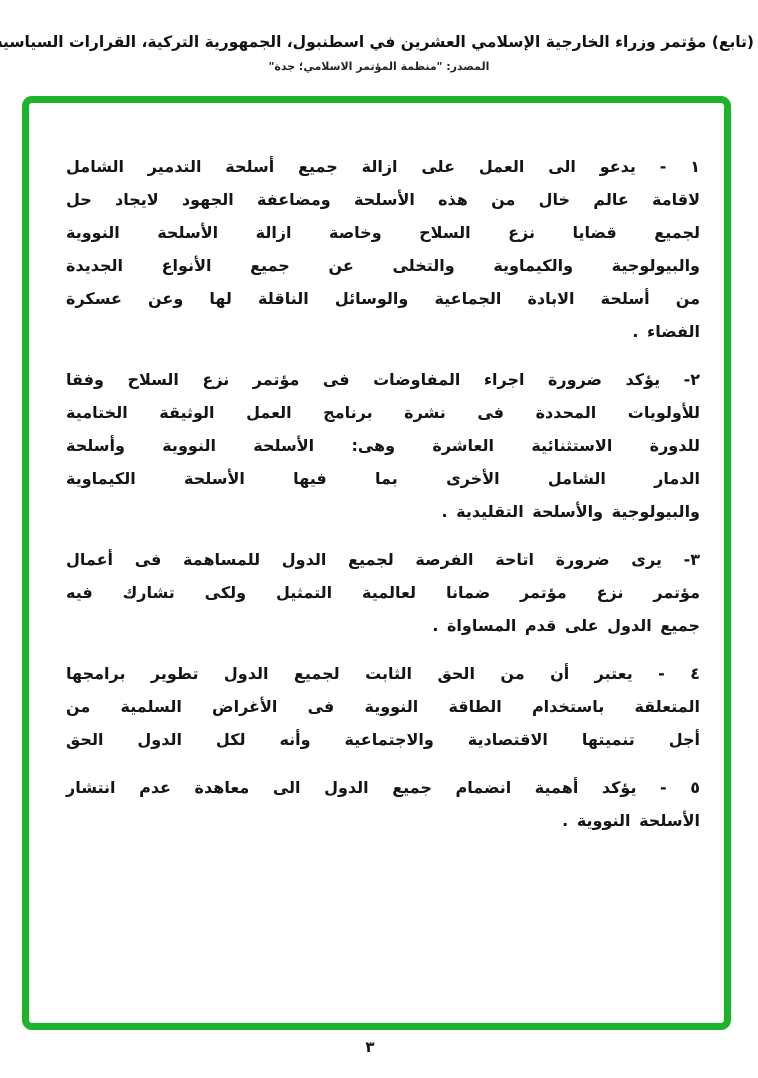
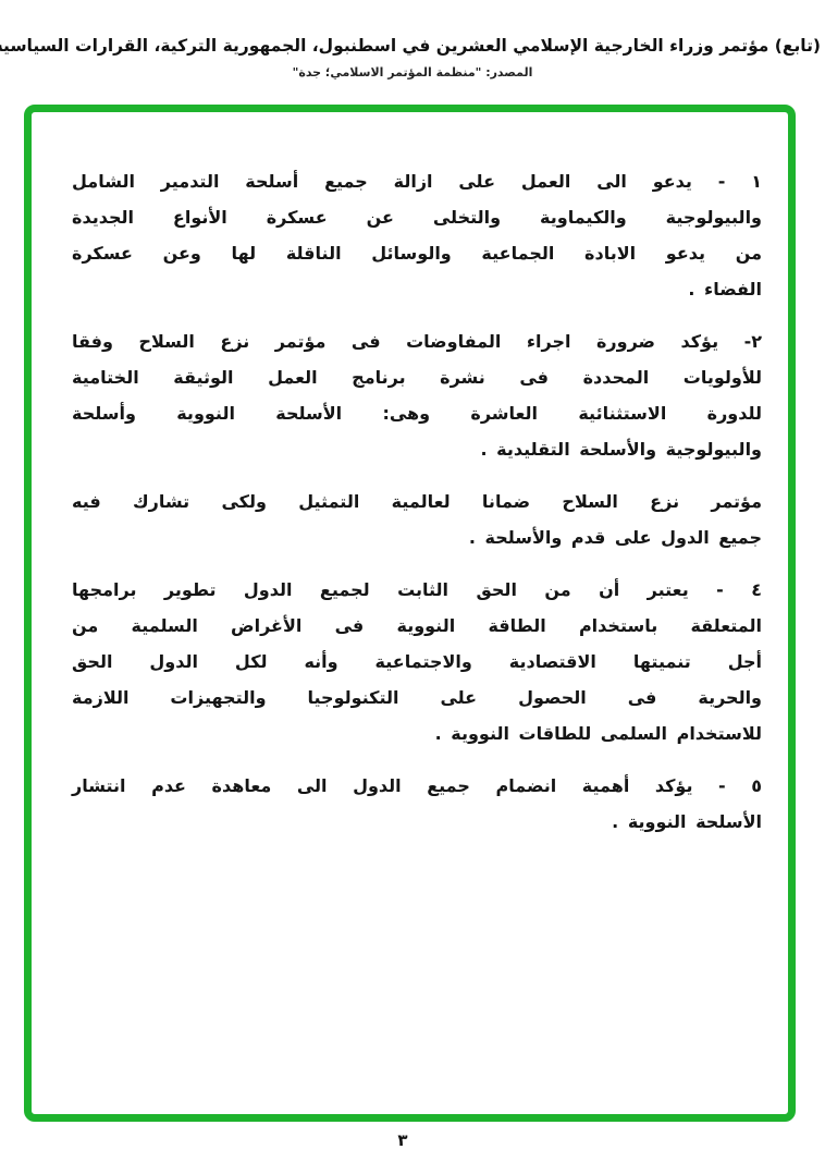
  (تابع) مؤتمر وزراء الخارجية الإسلامي العشرين في اسطنبول، الجمهورية التركية، القرارات السياسي
  المصدر: "منظمة المؤتمر الاسلامي؛ جدة"
  ١ - يدعو الى العمل على ازالة جميع أسلحة التدمير الشامل
- لاقامة عالم خال من هذه الأسلحة ومضاعفة الجهود لايجاد حل
- لجميع قضايا نزع السلاح وخاصة ازالة الأسلحة النووية
- والبيولوجية والكيماوية والتخلى عن جميع الأنواع الجديدة
+ والبيولوجية والكيماوية والتخلى عن عسكرة الأنواع الجديدة
- من أسلحة الابادة الجماعية والوسائل الناقلة لها وعن عسكرة
+ من يدعو الابادة الجماعية والوسائل الناقلة لها وعن عسكرة
  الفضاء .
  ٢- يؤكد ضرورة اجراء المفاوضات فى مؤتمر نزع السلاح وفقا
  للأولويات المحددة فى نشرة برنامج العمل الوثيقة الختامية
  للدورة الاستثنائية العاشرة وهى: الأسلحة النووية وأسلحة
- الدمار الشامل الأخرى بما فيها الأسلحة الكيماوية
  والبيولوجية والأسلحة التقليدية .
- ٣- يرى ضرورة اتاحة الفرصة لجميع الدول للمساهمة فى أعمال
- مؤتمر نزع مؤتمر ضمانا لعالمية التمثيل ولكى تشارك فيه
+ مؤتمر نزع السلاح ضمانا لعالمية التمثيل ولكى تشارك فيه
- جميع الدول على قدم المساواة .
+ جميع الدول على قدم والأسلحة .
  ٤ - يعتبر أن من الحق الثابت لجميع الدول تطوير برامجها
  المتعلقة باستخدام الطاقة النووية فى الأغراض السلمية من
  أجل تنميتها الاقتصادية والاجتماعية وأنه لكل الدول الحق
+ والحرية فى الحصول على التكنولوجيا والتجهيزات اللازمة
+ للاستخدام السلمى للطاقات النووية .
  ٥ - يؤكد أهمية انضمام جميع الدول الى معاهدة عدم انتشار
  الأسلحة النووية .
  ٣
